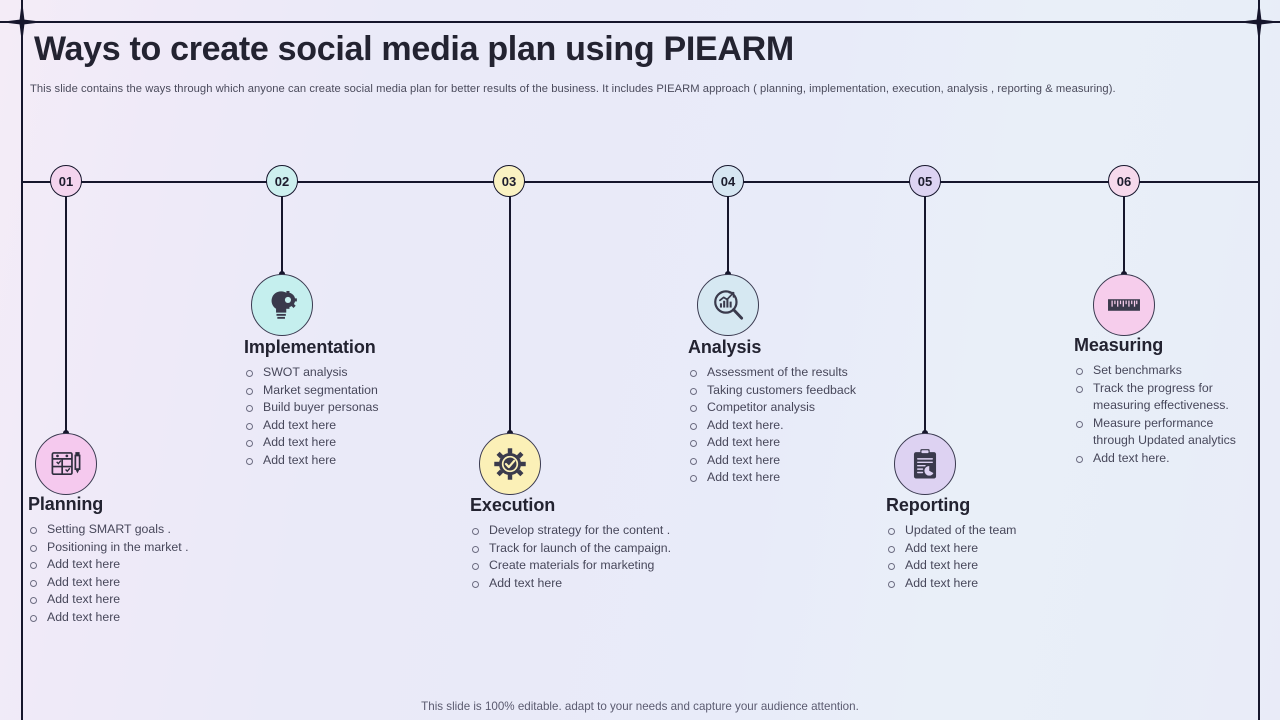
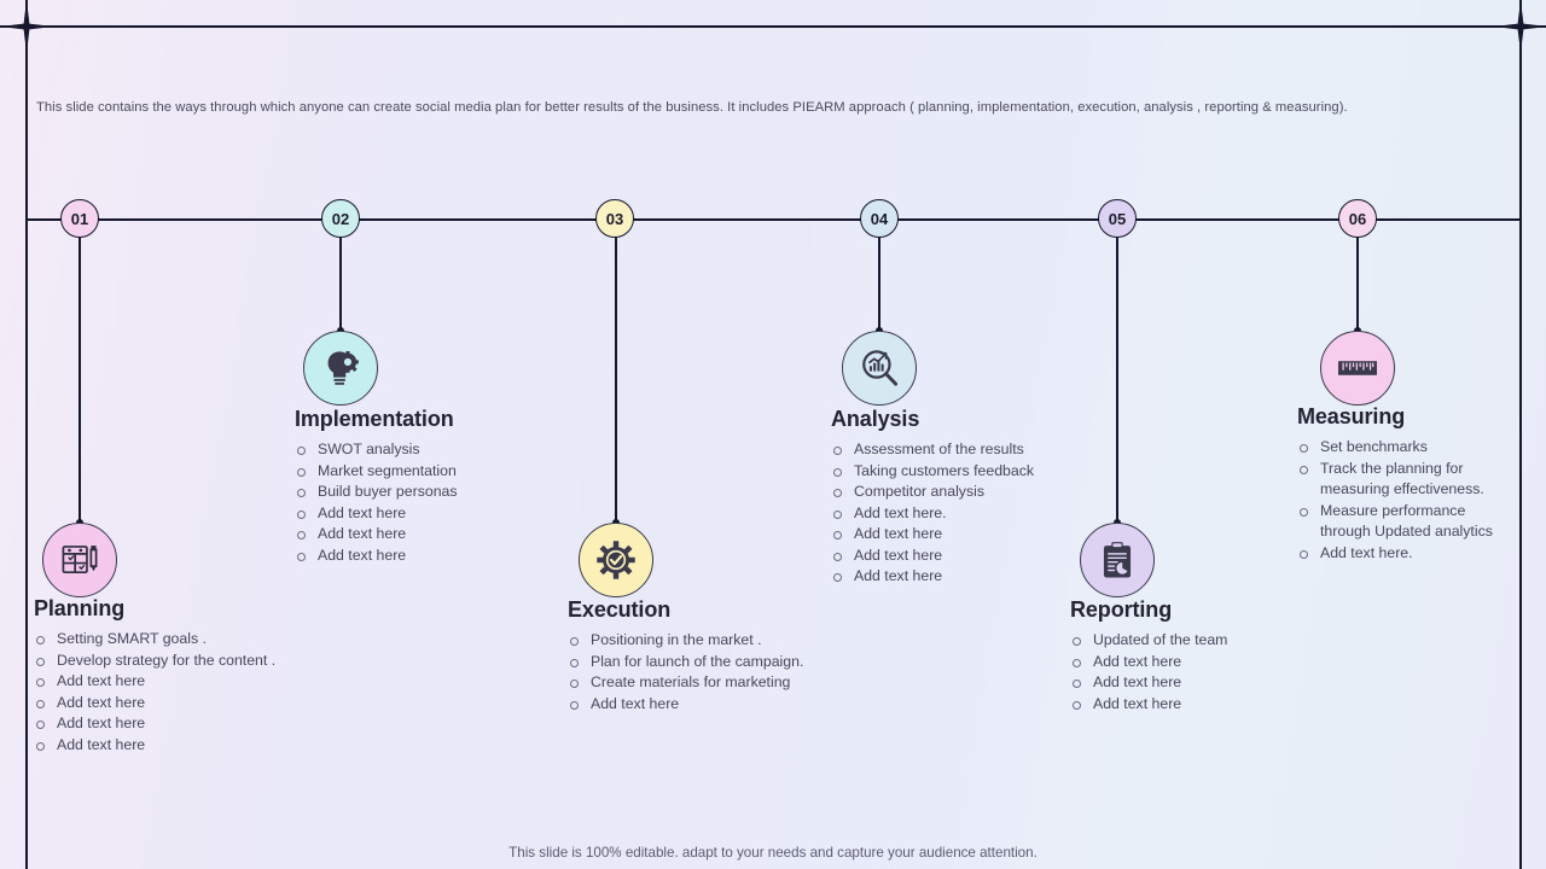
- Ways to create social media plan using PIEARM
  This slide contains the ways through which anyone can create social media plan for better results of the business. It includes PIEARM approach ( planning, implementation, execution, analysis , reporting & measuring).
  01
  02
  03
  04
  05
  06
  Planning
  Setting SMART goals .
- Positioning in the market .
+ Develop strategy for the content .
  Add text here
  Add text here
  Add text here
  Add text here
  Implementation
  SWOT analysis
  Market segmentation
  Build buyer personas
  Add text here
  Add text here
  Add text here
  Execution
- Develop strategy for the content .
+ Positioning in the market .
- Track for launch of the campaign.
+ Plan for launch of the campaign.
  Create materials for marketing
  Add text here
  Analysis
  Assessment of the results
  Taking customers feedback
  Competitor analysis
  Add text here.
  Add text here
  Add text here
  Add text here
  Reporting
  Updated of the team
  Add text here
  Add text here
  Add text here
  Measuring
  Set benchmarks
- Track the progress for measuring effectiveness.
+ Track the planning for measuring effectiveness.
  Measure performance through Updated analytics
  Add text here.
  This slide is 100% editable. adapt to your needs and capture your audience attention.
